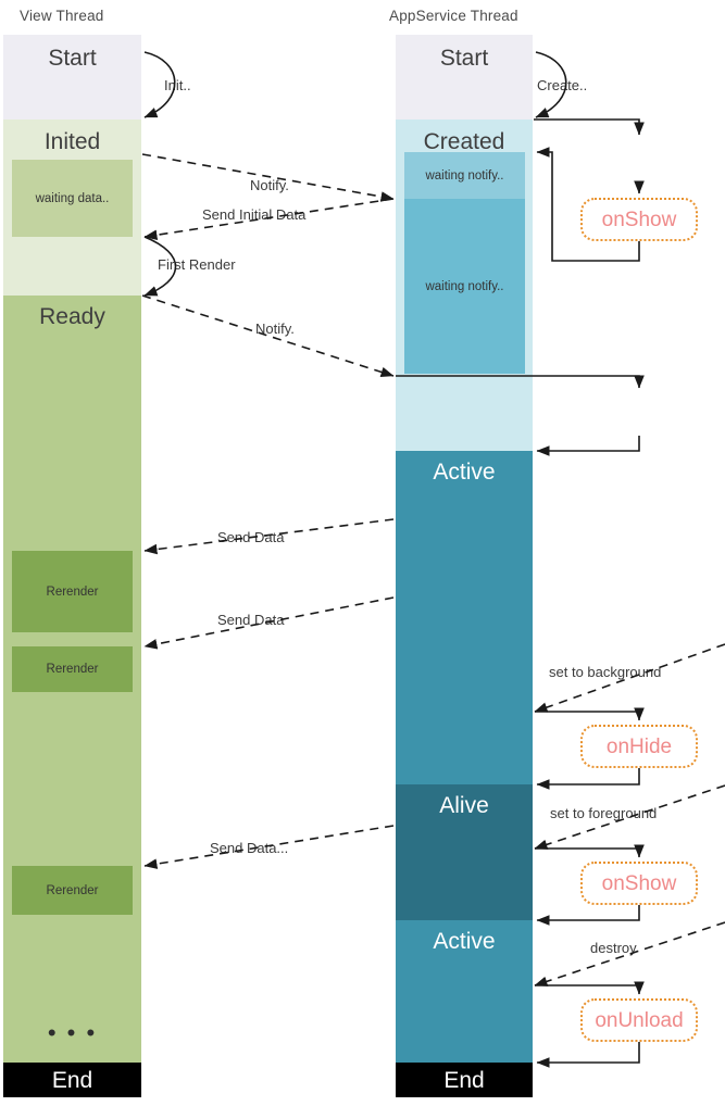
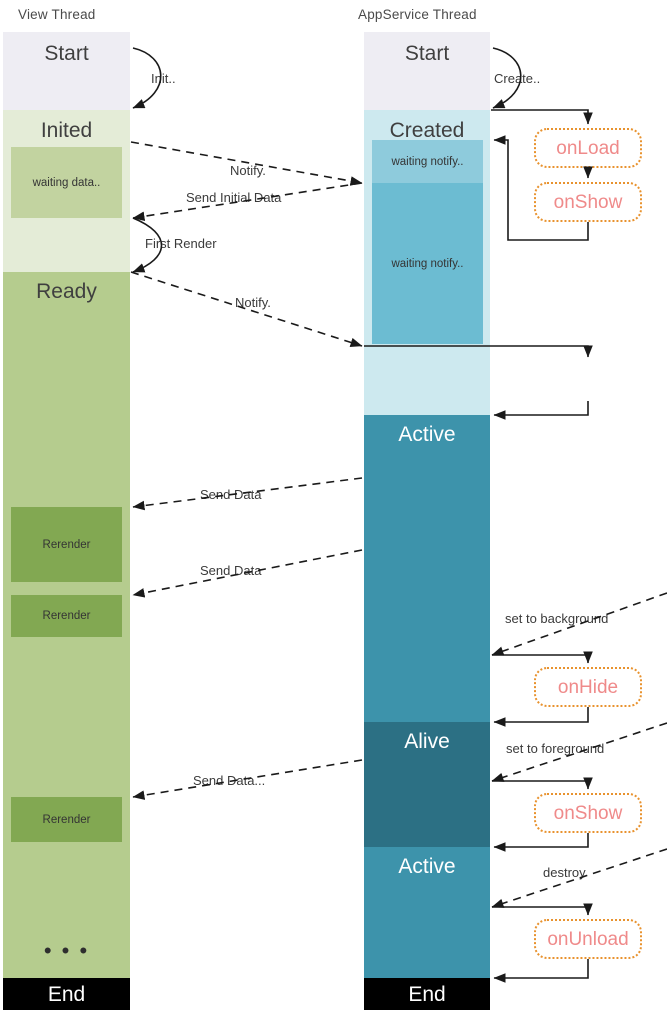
  View Thread
  AppService Thread
  Start
  Inited
  waiting data..
  Ready
  Rerender
  Rerender
  Rerender
  • • •
  End
  Start
  Created
  waiting notify..
  waiting notify..
  Active
  Alive
  Active
  End
+ onLoad
  onShow
  onHide
  onShow
  onUnload
  Init..
  Create..
  Notify.
  Send Initial Daa
  First Render
  Notify.
  Send Data
  Send Data
  set to background
  set to foreground
  Sendata...
  destroy
